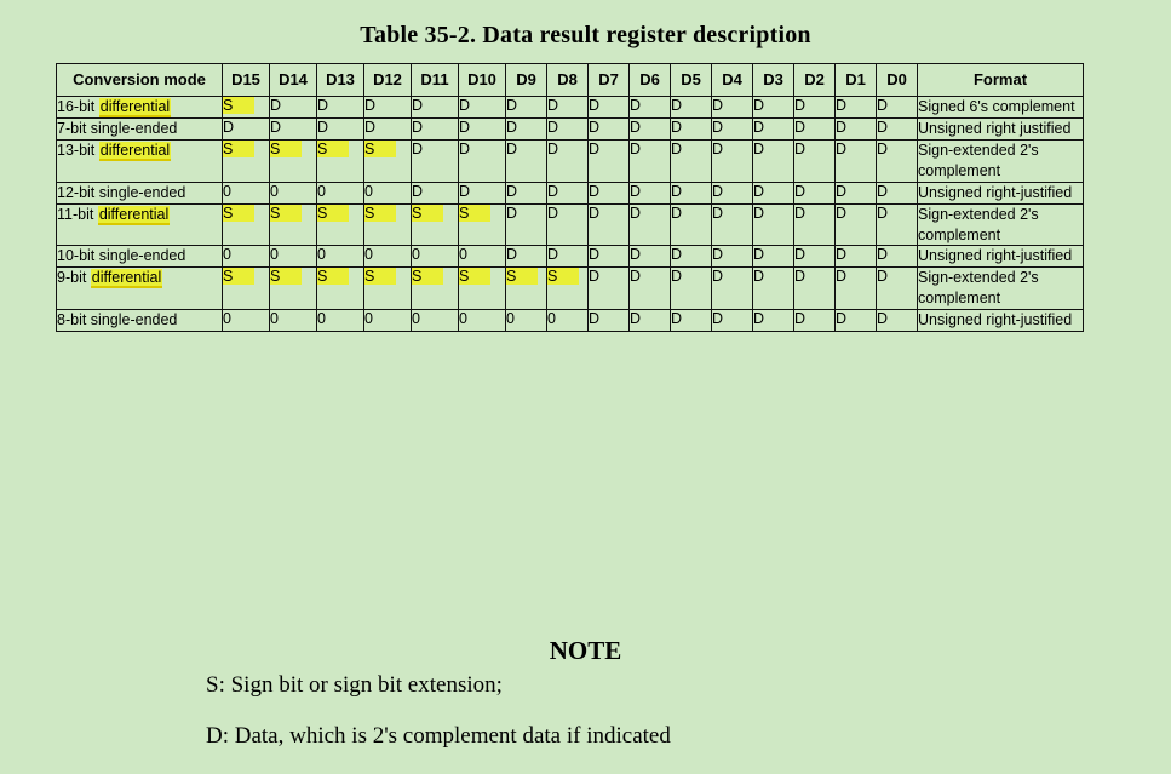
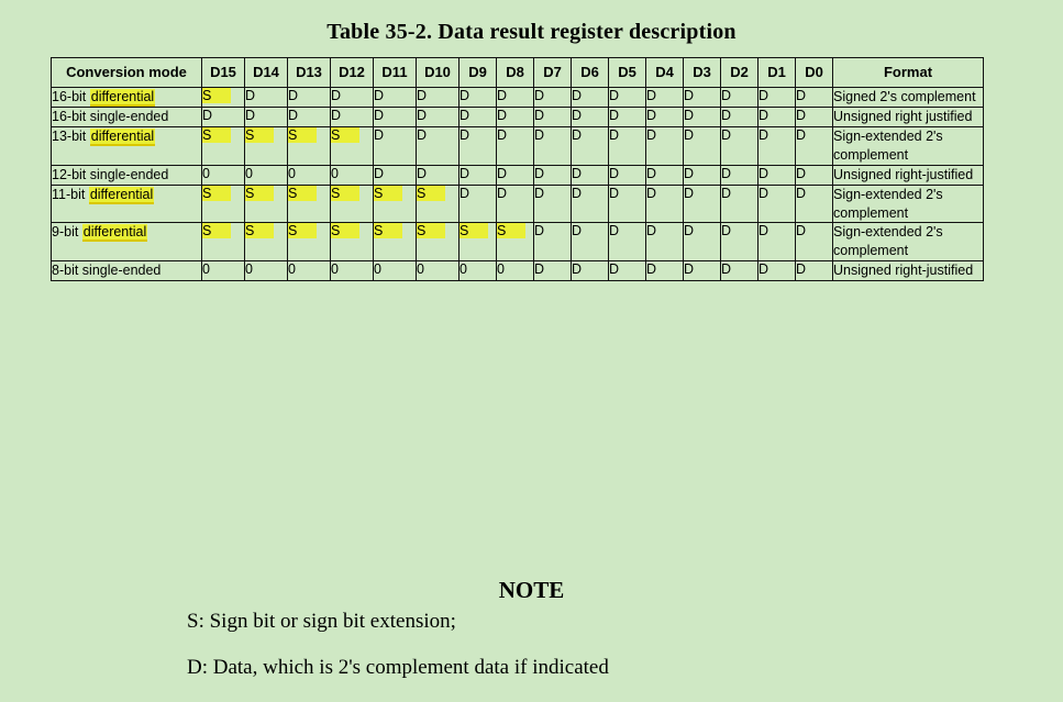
  Table 35-2. Data result register description
  Conversion mode	D15	D14	D13	D12	D11	D10	D9	D8	D7	D6	D5	D4	D3	D2	D1	D0	Format
- 16-bit differential	S	D	D	D	D	D	D	D	D	D	D	D	D	D	D	D	Signed 6's complement
+ 16-bit differential	S	D	D	D	D	D	D	D	D	D	D	D	D	D	D	D	Signed 2's complement
- 7-bit single-ended	D	D	D	D	D	D	D	D	D	D	D	D	D	D	D	D	Unsigned right justified
+ 16-bit single-ended	D	D	D	D	D	D	D	D	D	D	D	D	D	D	D	D	Unsigned right justified
  13-bit differential	S	S	S	S	D	D	D	D	D	D	D	D	D	D	D	D	Sign-extended 2's complement
  12-bit single-ended	0	0	0	0	D	D	D	D	D	D	D	D	D	D	D	D	Unsigned right-justified
  11-bit differential	S	S	S	S	S	S	D	D	D	D	D	D	D	D	D	D	Sign-extended 2's complement
- 10-bit single-ended	0	0	0	0	0	0	D	D	D	D	D	D	D	D	D	D	Unsigned right-justified
  9-bit differential	S	S	S	S	S	S	S	S	D	D	D	D	D	D	D	D	Sign-extended 2's complement
  8-bit single-ended	0	0	0	0	0	0	0	0	D	D	D	D	D	D	D	D	Unsigned right-justified
  NOTE
  S: Sign bit or sign bit extension;
  D: Data, which is 2's complement data if indicated
